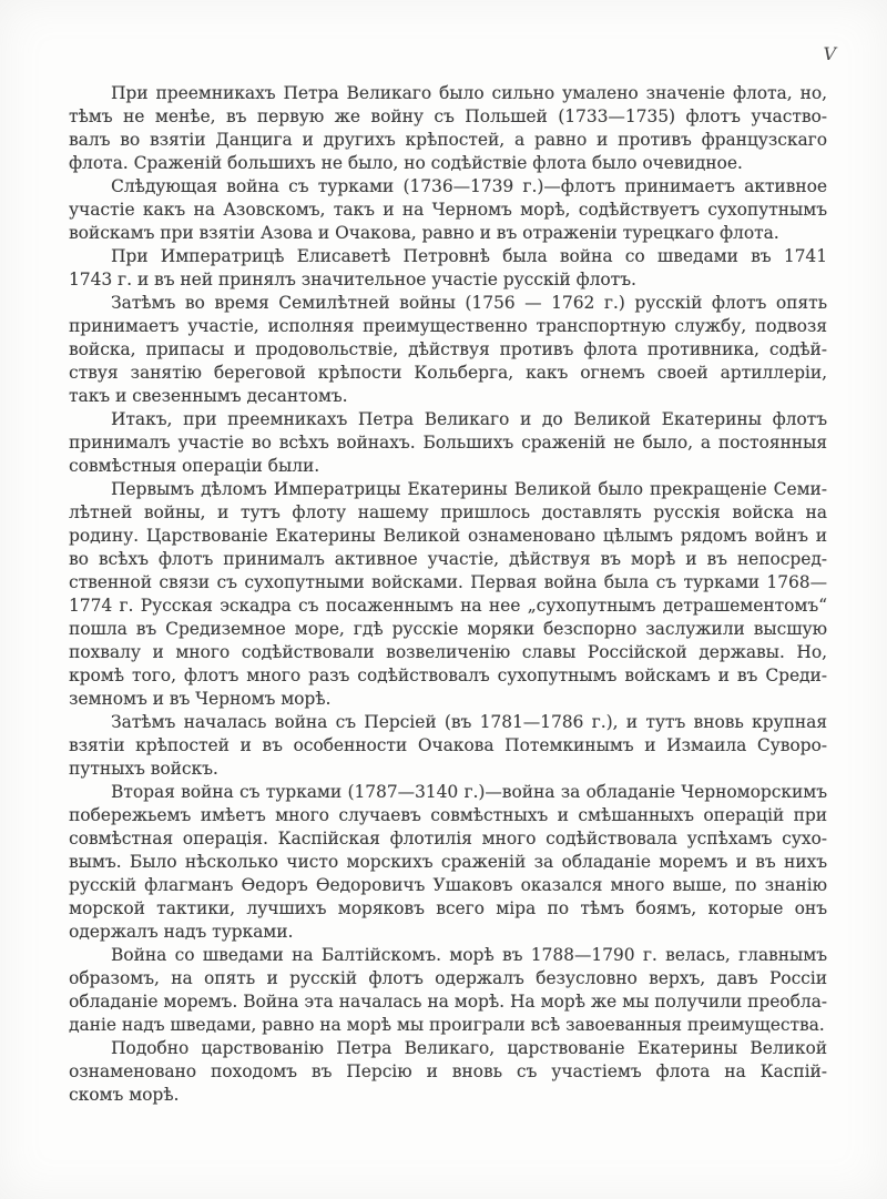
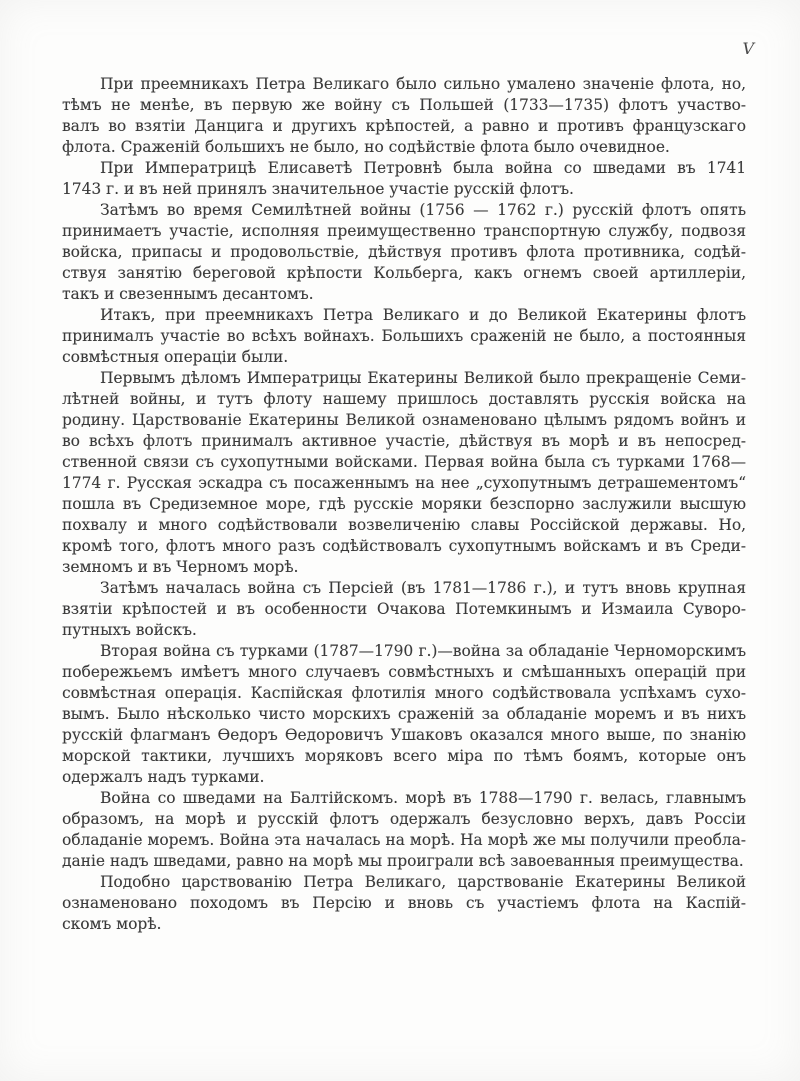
  V
  При преемникахъ Петра Великаго было сильно умалено значеніе флота, но,
  тѣмъ не менѣе, въ первую же войну съ Польшей (1733—1735) флотъ участво-
  валъ во взятіи Данцига и другихъ крѣпостей, а равно и противъ французскаго
  флота. Сраженій большихъ не было, но содѣйствіе флота было очевидное.
- Слѣдующая война съ турками (1736—1739 г.)—флотъ принимаетъ активное
- участіе какъ на Азовскомъ, такъ и на Черномъ морѣ, содѣйствуетъ сухопутнымъ
- войскамъ при взятіи Азова и Очакова, равно и въ отраженіи турецкаго флота.
  При Императрицѣ Елисаветѣ Петровнѣ была война со шведами въ 1741
  1743 г. и въ ней принялъ значительное участіе русскій флотъ.
  Затѣмъ во время Семилѣтней войны (1756 — 1762 г.) русскій флотъ опять
  принимаетъ участіе, исполняя преимущественно транспортную службу, подвозя
  войска, припасы и продовольствіе, дѣйствуя противъ флота противника, содѣй-
  ствуя занятію береговой крѣпости Кольберга, какъ огнемъ своей артиллеріи,
  такъ и свезеннымъ десантомъ.
  Итакъ, при преемникахъ Петра Великаго и до Великой Екатерины флотъ
  принималъ участіе во всѣхъ войнахъ. Большихъ сраженій не было, а постоянныя
  совмѣстныя операціи были.
  Первымъ дѣломъ Императрицы Екатерины Великой было прекращеніе Семи-
  лѣтней войны, и тутъ флоту нашему пришлось доставлять русскія войска на
  родину. Царствованіе Екатерины Великой ознаменовано цѣлымъ рядомъ войнъ и
  во всѣхъ флотъ принималъ активное участіе, дѣйствуя въ морѣ и въ непосред-
  ственной связи съ сухопутными войсками. Первая война была съ турками 1768—
  1774 г. Русская эскадра съ посаженнымъ на нее „сухопутнымъ детрашементомъ“
  пошла въ Средиземное море, гдѣ русскіе моряки безспорно заслужили высшую
  похвалу и много содѣйствовали возвеличенію славы Россійской державы. Но,
  кромѣ того, флотъ много разъ содѣйствовалъ сухопутнымъ войскамъ и въ Среди-
  земномъ и въ Черномъ морѣ.
  Затѣмъ началась война съ Персіей (въ 1781—1786 г.), и тутъ вновь крупная
  взятіи крѣпостей и въ особенности Очакова Потемкинымъ и Измаила Суворо-
  путныхъ войскъ.
- Вторая война съ турками (1787—3140 г.)—война за обладаніе Черноморскимъ
+ Вторая война съ турками (1787—1790 г.)—война за обладаніе Черноморскимъ
  побережьемъ имѣетъ много случаевъ совмѣстныхъ и смѣшанныхъ операцій при
  совмѣстная операція. Каспійская флотилія много содѣйствовала успѣхамъ сухо-
  вымъ. Было нѣсколько чисто морскихъ сраженій за обладаніе моремъ и въ нихъ
  русскій флагманъ Ѳедоръ Ѳедоровичъ Ушаковъ оказался много выше, по знанію
  морской тактики, лучшихъ моряковъ всего міра по тѣмъ боямъ, которые онъ
  одержалъ надъ турками.
  Война со шведами на Балтійскомъ. морѣ въ 1788—1790 г. велась, главнымъ
- образомъ, на опять и русскій флотъ одержалъ безусловно верхъ, давъ Россіи
+ образомъ, на морѣ и русскій флотъ одержалъ безусловно верхъ, давъ Россіи
  обладаніе моремъ. Война эта началась на морѣ. На морѣ же мы получили преобла-
  даніе надъ шведами, равно на морѣ мы проиграли всѣ завоеванныя преимущества.
  Подобно царствованію Петра Великаго, царствованіе Екатерины Великой
  ознаменовано походомъ въ Персію и вновь съ участіемъ флота на Каспій-
  скомъ морѣ.
